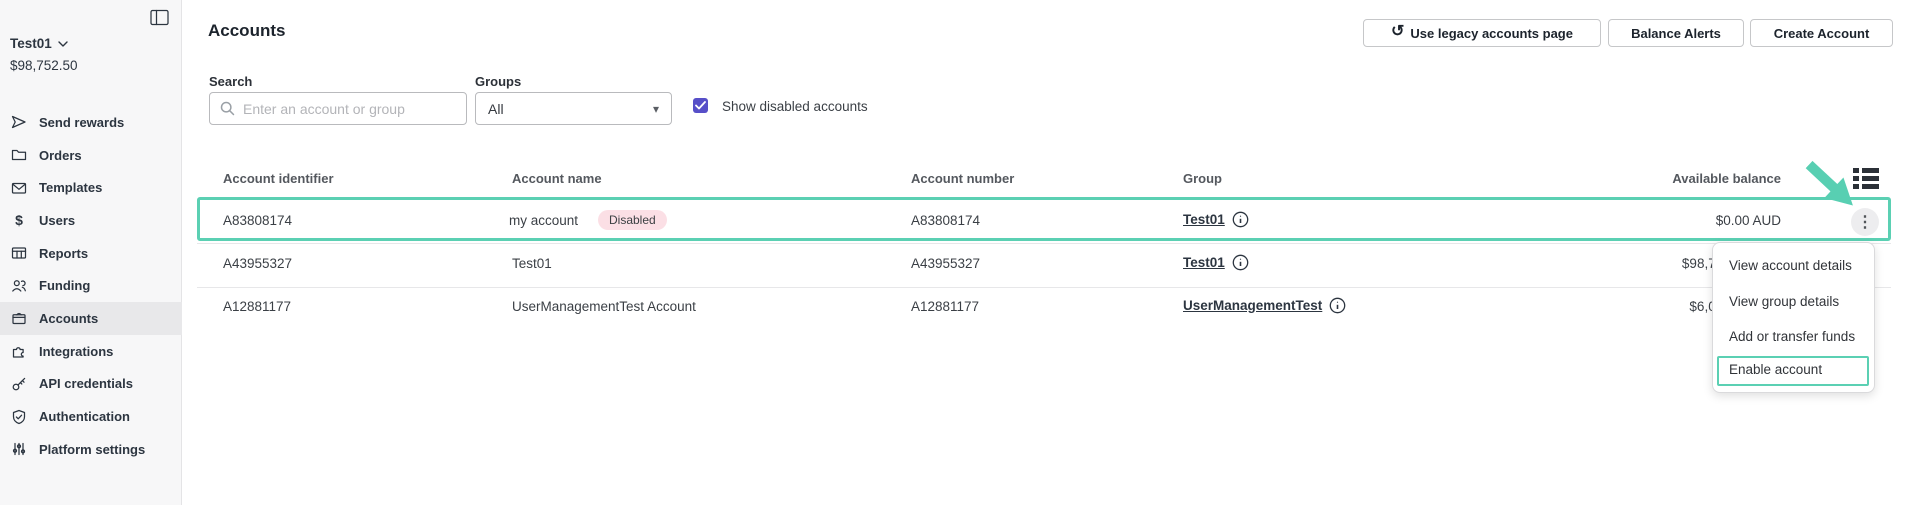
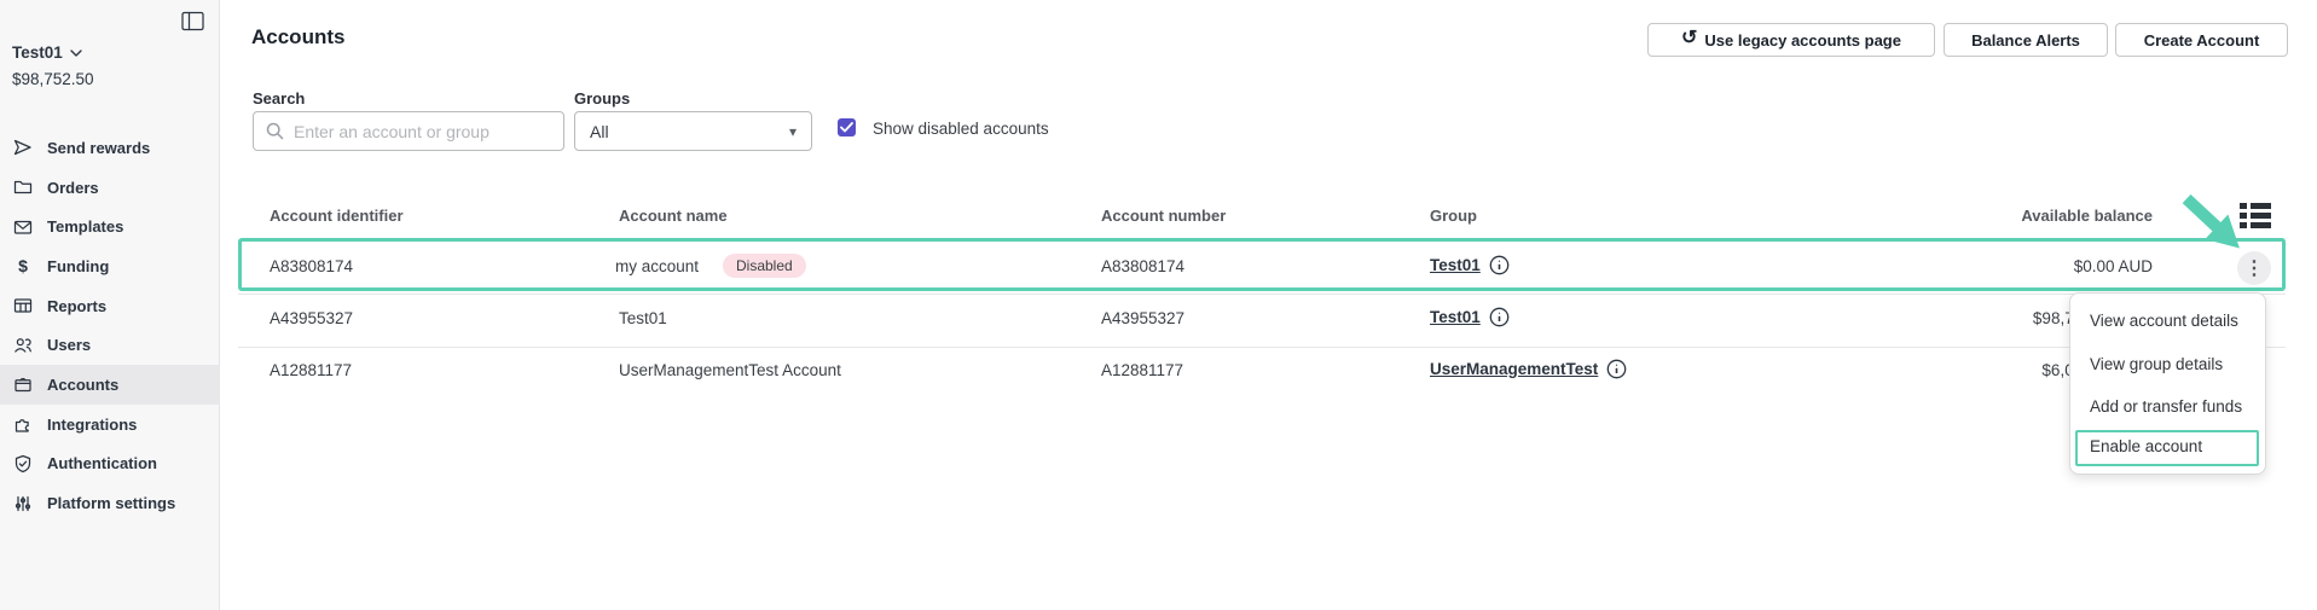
  Test01
  $98,752.50
  Send rewards
  Orders
  Templates
  $
- Users
+ Funding
  Reports
- Funding
+ Users
  Accounts
  Integrations
- API credentials
  Authentication
  Platform settings
  Accounts
  ↺
  Use legacy accounts page
  Balance Alerts
  Create Account
  Search
  Enter an account or group
  Groups
  All
  ▾
  Show disabled accounts
  Account identifier
  Account name
  Account number
  Group
  Available balance
  A83808174
  my account
  Disabled
  A83808174
  Test01
  $0.00 AUD
  ⋮
  A43955327
  Test01
  A43955327
  Test01
  A12881177
  UserManagementTest Account
  A12881177
  UserManagementTest
  View account details
  View group details
  Add or transfer funds
  Enable account
